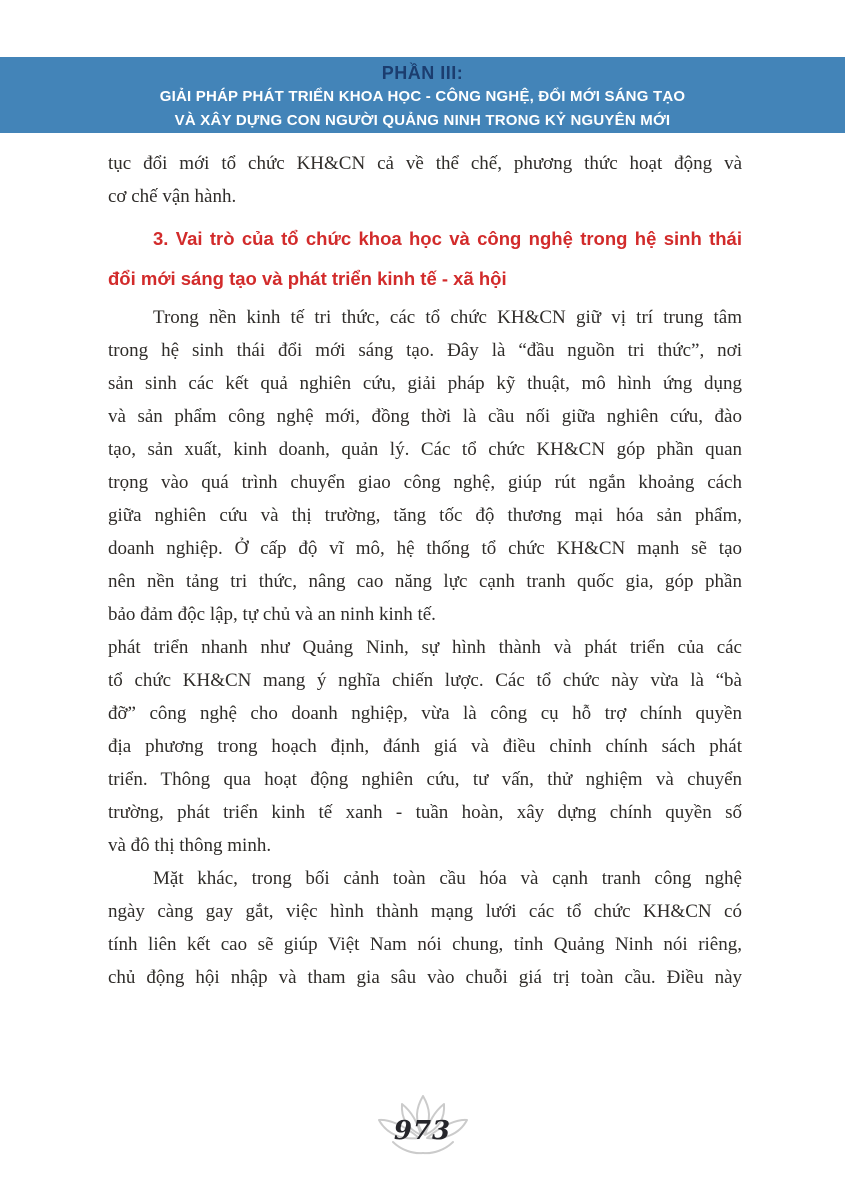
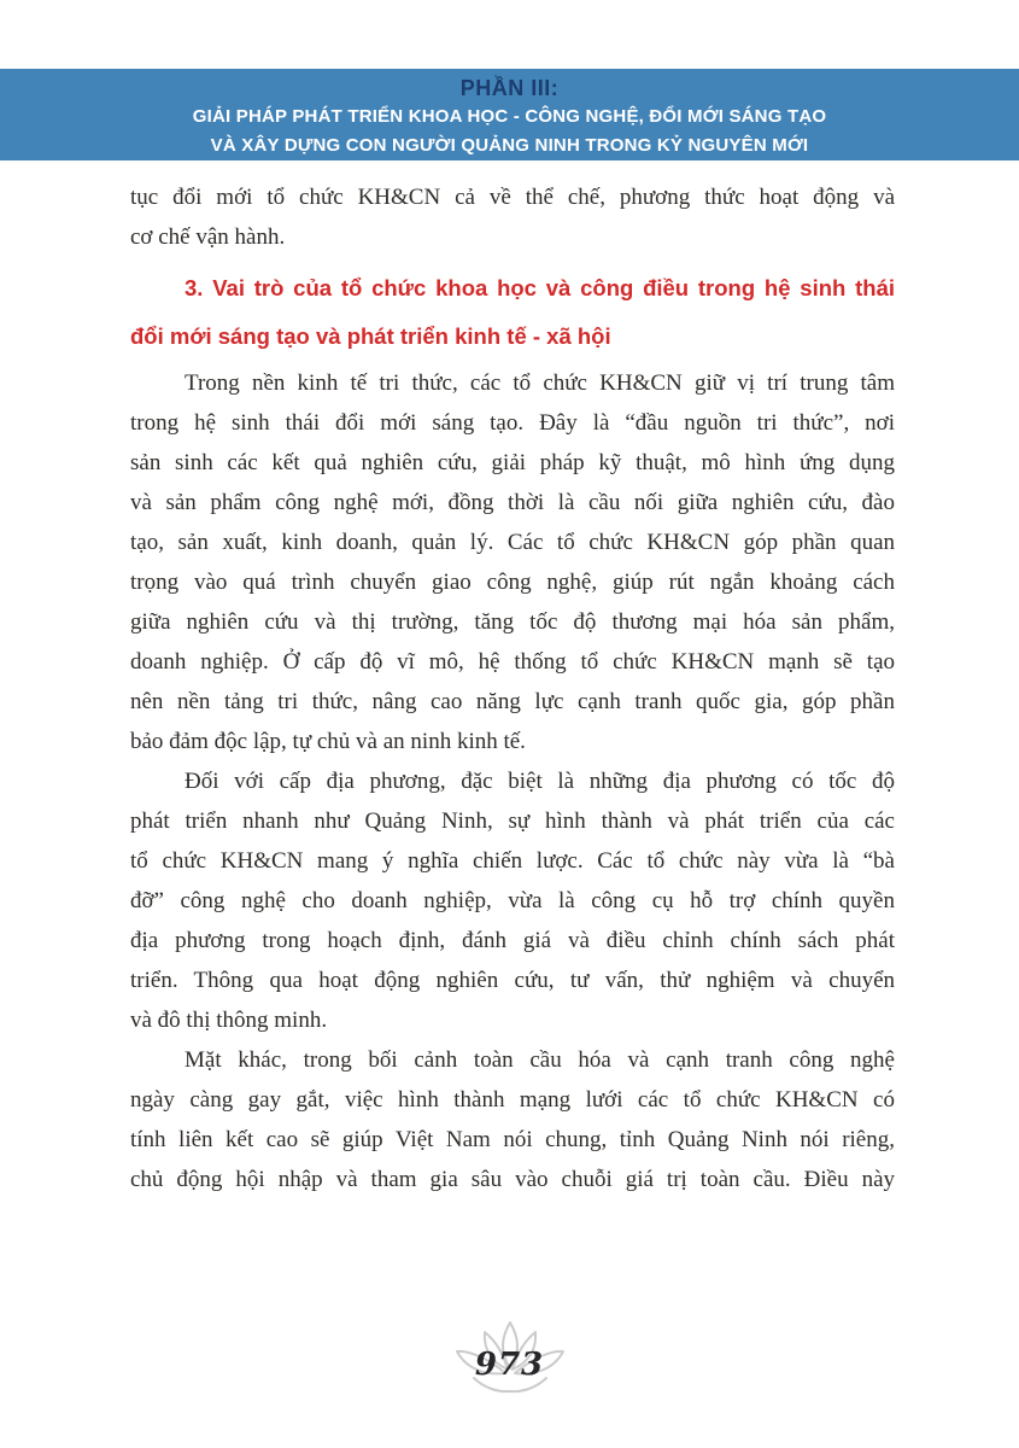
  PHẦN III:
  GIẢI PHÁP PHÁT TRIỂN KHOA HỌC - CÔNG NGHỆ, ĐỔI MỚI SÁNG TẠO
  VÀ XÂY DỰNG CON NGƯỜI QUẢNG NINH TRONG KỶ NGUYÊN MỚI
  tục đổi mới tổ chức KH&CN cả về thể chế, phương thức hoạt động và
  cơ chế vận hành.
- 3. Vai trò của tổ chức khoa học và công nghệ trong hệ sinh thái
+ 3. Vai trò của tổ chức khoa học và công điều trong hệ sinh thái
  đổi mới sáng tạo và phát triển kinh tế - xã hội
  Trong nền kinh tế tri thức, các tổ chức KH&CN giữ vị trí trung tâm
  trong hệ sinh thái đổi mới sáng tạo. Đây là “đầu nguồn tri thức”, nơi
  sản sinh các kết quả nghiên cứu, giải pháp kỹ thuật, mô hình ứng dụng
  và sản phẩm công nghệ mới, đồng thời là cầu nối giữa nghiên cứu, đào
  tạo, sản xuất, kinh doanh, quản lý. Các tổ chức KH&CN góp phần quan
  trọng vào quá trình chuyển giao công nghệ, giúp rút ngắn khoảng cách
  giữa nghiên cứu và thị trường, tăng tốc độ thương mại hóa sản phẩm,
  doanh nghiệp. Ở cấp độ vĩ mô, hệ thống tổ chức KH&CN mạnh sẽ tạo
  nên nền tảng tri thức, nâng cao năng lực cạnh tranh quốc gia, góp phần
  bảo đảm độc lập, tự chủ và an ninh kinh tế.
+ Đối với cấp địa phương, đặc biệt là những địa phương có tốc độ
  phát triển nhanh như Quảng Ninh, sự hình thành và phát triển của các
  tổ chức KH&CN mang ý nghĩa chiến lược. Các tổ chức này vừa là “bà
  đỡ” công nghệ cho doanh nghiệp, vừa là công cụ hỗ trợ chính quyền
  địa phương trong hoạch định, đánh giá và điều chỉnh chính sách phát
  triển. Thông qua hoạt động nghiên cứu, tư vấn, thử nghiệm và chuyển
- trường, phát triển kinh tế xanh - tuần hoàn, xây dựng chính quyền số
  và đô thị thông minh.
  Mặt khác, trong bối cảnh toàn cầu hóa và cạnh tranh công nghệ
  ngày càng gay gắt, việc hình thành mạng lưới các tổ chức KH&CN có
  tính liên kết cao sẽ giúp Việt Nam nói chung, tỉnh Quảng Ninh nói riêng,
  chủ động hội nhập và tham gia sâu vào chuỗi giá trị toàn cầu. Điều này
  973
